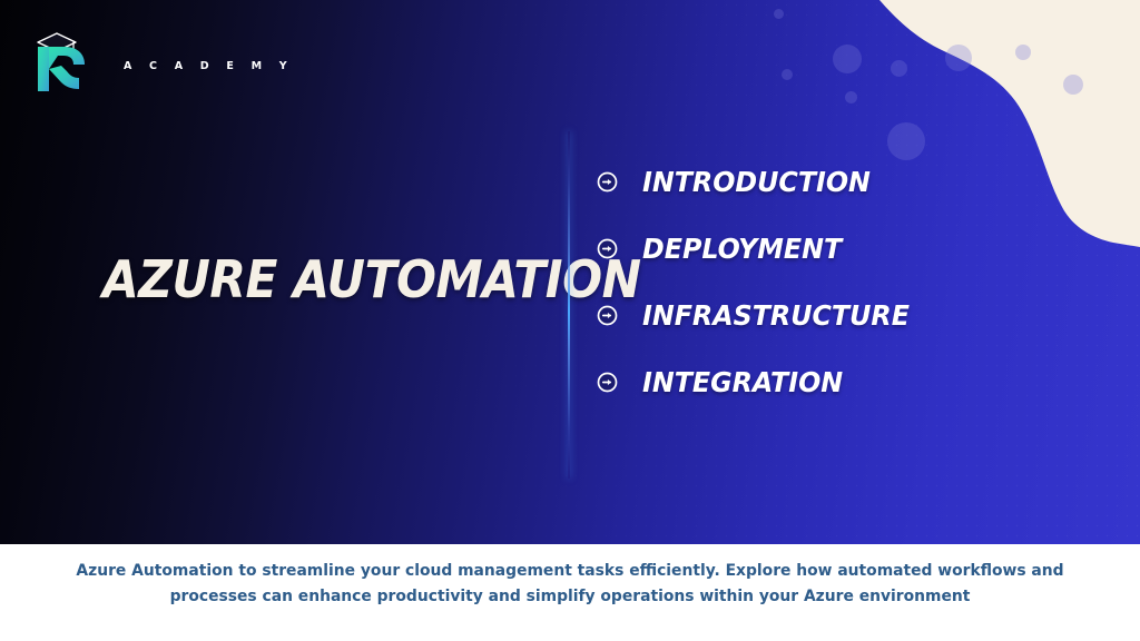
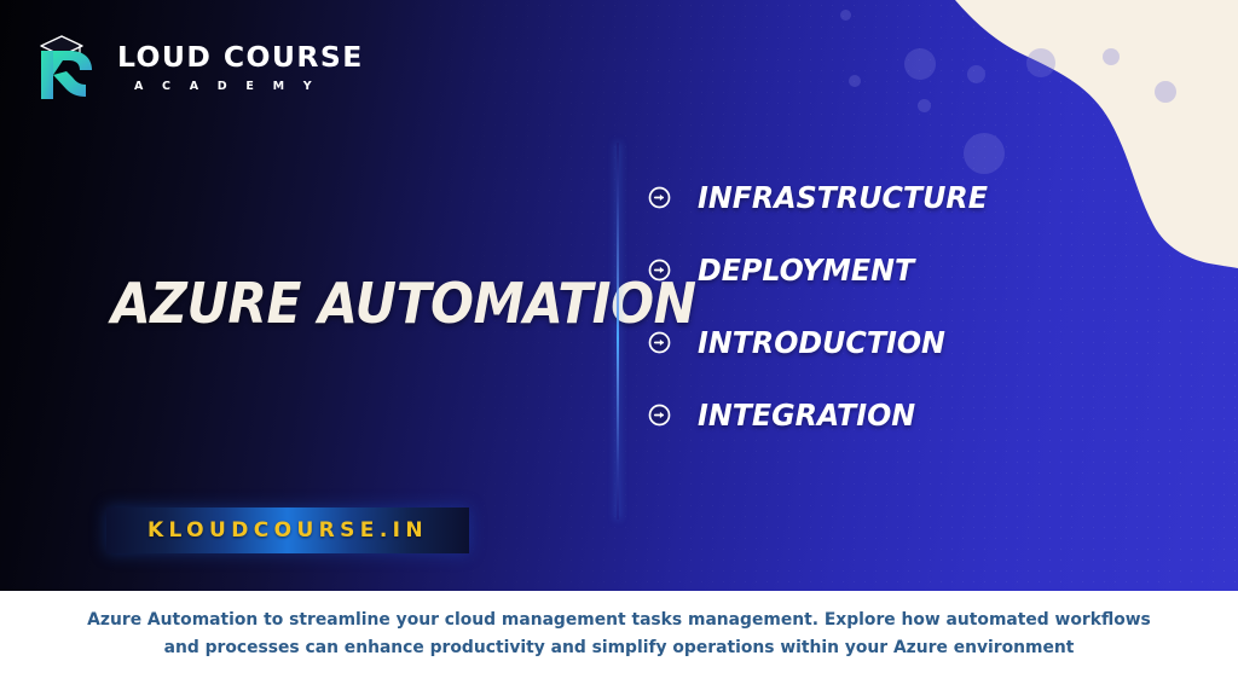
+ LOUD COURSE
  A C A D E M Y
  AZURE AUTOMATION
+ KLOUDCOURSE.IN
- INTRODUCTION
+ INFRASTRUCTURE
  DEPLOYMENT
- INFRASTRUCTURE
+ INTRODUCTION
  INTEGRATION
- Azure Automation to streamline your cloud management tasks efficiently. Explore how automated workflows and processes can enhance productivity and simplify operations within your Azure environment
+ Azure Automation to streamline your cloud management tasks management. Explore how automated workflows and processes can enhance productivity and simplify operations within your Azure environment
